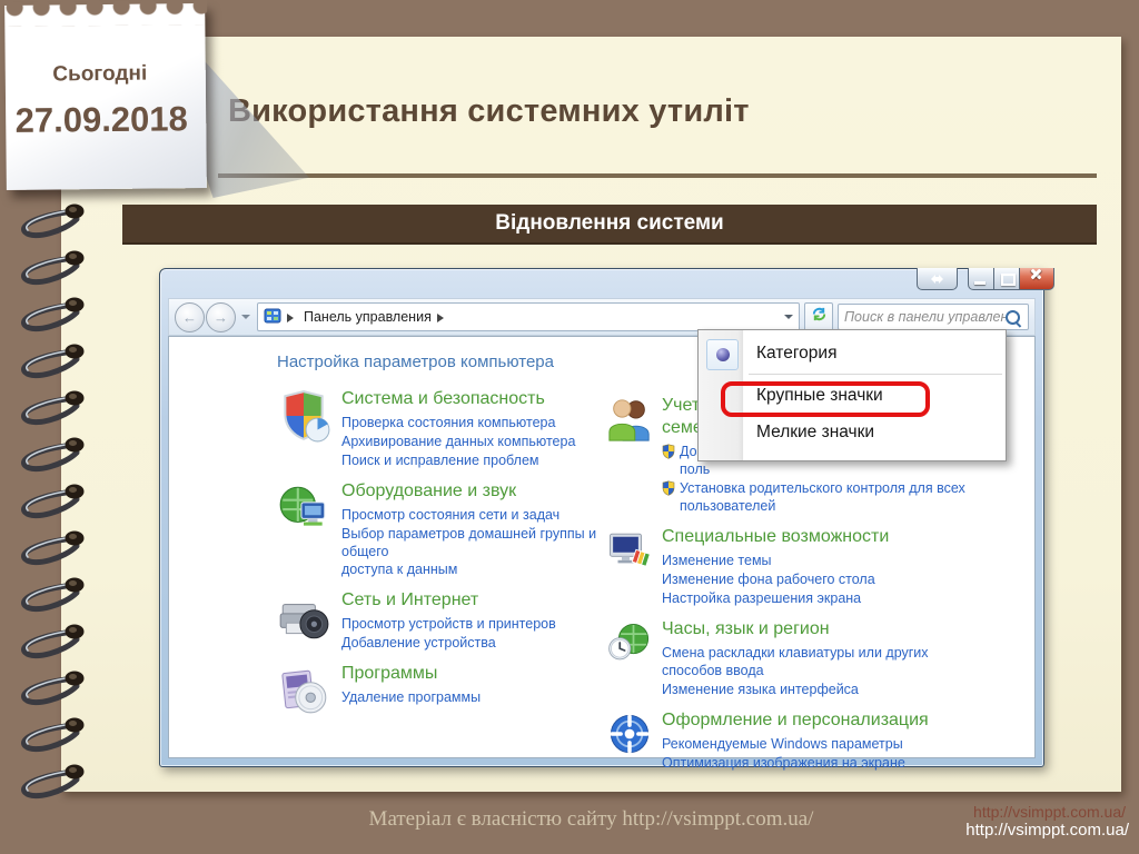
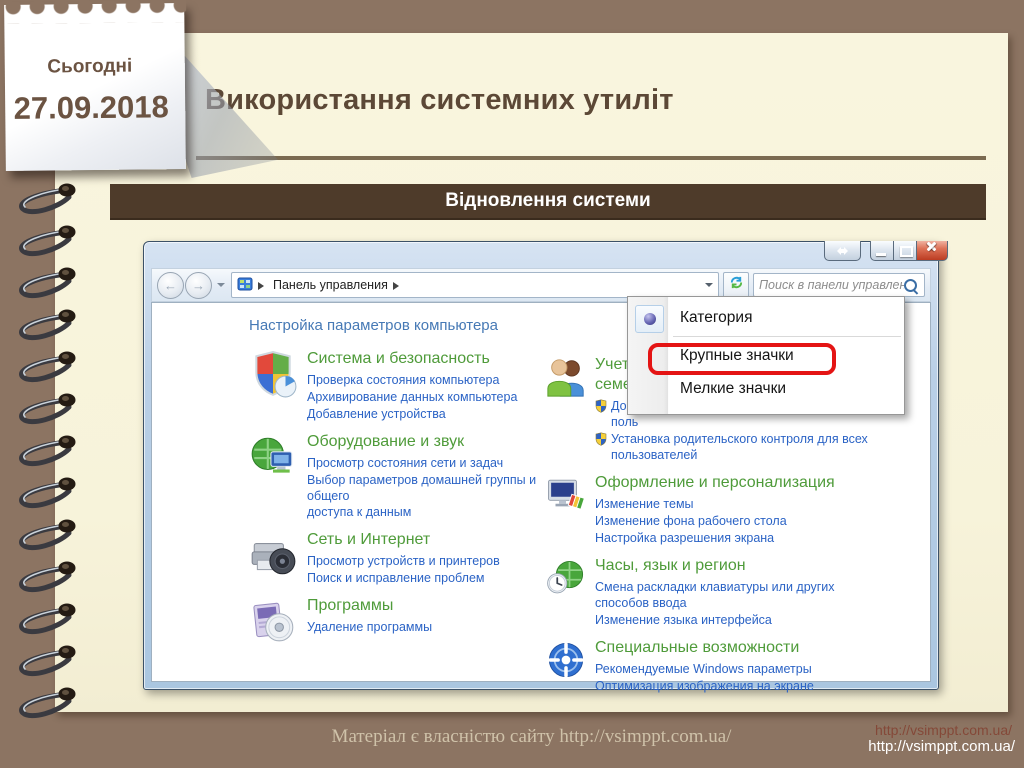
  Сьогодні
  27.09.2018
  икористання системних утиліт
  Відновлення системи
  ←
  →
  Панель управления
  Поиск в панели управлен
  Настройка параметров компьютера
  Система и безопасность
  Проверка состояния компьютера
  Архивирование данных компьютера
- Поиск и исправление проблем
+ Добавление устройства
  Оборудование и звук
  Просмотр состояния сети и задач
  Выбор параметров домашней группы и общего
  доступа к данным
  Сеть и Интернет
  Просмотр устройств и принтеров
- Добавление устройства
+ Поиск и исправление проблем
  Программы
  Удаление программы
  Учет
  поль
  Установка родительского контроля для всех
  пользователей
- Специальные возможности
+ Оформление и персонализация
  Изменение темы
  Изменение фона рабочего стола
  Настройка разрешения экрана
  Часы, язык и регион
  Смена раскладки клавиатуры или других
  способов ввода
  Изменение языка интерфейса
- Оформление и персонализация
+ Специальные возможности
  Рекомендуемые Windows параметры
  Оптимизация изображения на экране
  Категория
  Крупные значки
  Мелкие значки
  Матеріал є власністю сайту http://vsimppt.com.ua/
  http://vsimppt.com.ua/
  http://vsimppt.com.ua/
